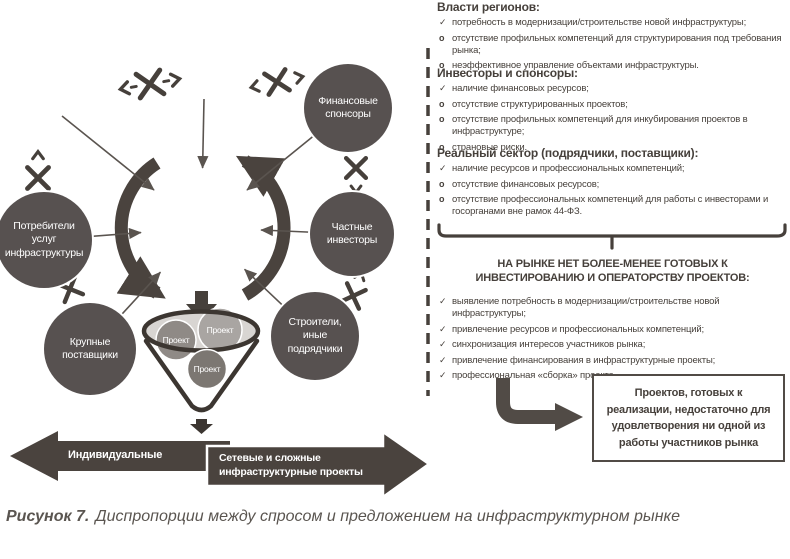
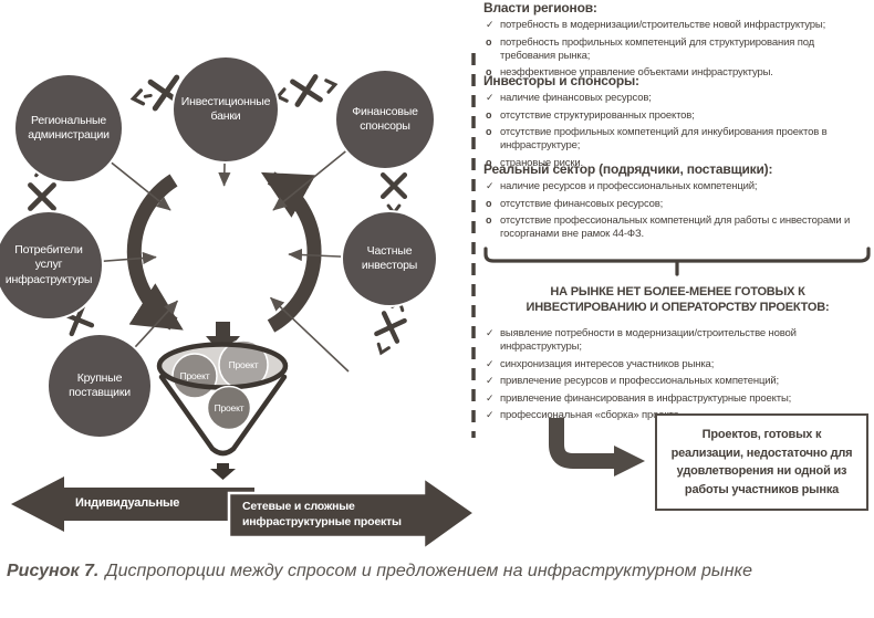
+ Региональные
+ администрации
+ Инвестиционные
+ банки
  Финансовые
  спонсоры
  Потребители
  услуг
  инфраструктуры
  Частные
  инвесторы
  Крупные
  поставщики
- Строители,
- иные
- подрядчики
  Проект
  Проект
  Проект
  Индивидуальные
  Сетевые и сложные
  инфраструктурные проекты
  Власти регионов:
  ✓
  потребность в модернизации/строительстве новой инфраструктуры;
  o
- отсутствие профильных компетенций для структурирования под требования рынка;
+ потребность профильных компетенций для структурирования под требования рынка;
  o
  неэффективное управление объектами инфраструктуры.
  Инвесторы и спонсоры:
  ✓
  наличие финансовых ресурсов;
  o
  отсутствие структурированных проектов;
  o
  отсутствие профильных компетенций для инкубирования проектов в инфраструктуре;
  o
  страновые риски.
  Реальный сектор (подрядчики, поставщики):
  ✓
  наличие ресурсов и профессиональных компетенций;
  o
  отсутствие финансовых ресурсов;
  o
  отсутствие профессиональных компетенций для работы с инвесторами и госорганами вне рамок 44-ФЗ.
  НА РЫНКЕ НЕТ БОЛЕЕ-МЕНЕЕ ГОТОВЫХ К ИНВЕСТИРОВАНИЮ И ОПЕРАТОРСТВУ ПРОЕКТОВ:
  ✓
- выявление потребность в модернизации/строительстве новой инфраструктуры;
+ выявление потребности в модернизации/строительстве новой инфраструктуры;
  ✓
- привлечение ресурсов и профессиональных компетенций;
+ синхронизация интересов участников рынка;
  ✓
- синхронизация интересов участников рынка;
+ привлечение ресурсов и профессиональных компетенций;
  ✓
  привлечение финансирования в инфраструктурные проекты;
  ✓
  профессиональная «сборка» пр
  Проектов, готовых к реализации, недостаточно для удовлетворения ни одной из работы участников рынка
  Рисунок 7. Диспропорции между спросом и предложением на инфраструктурном рынке
